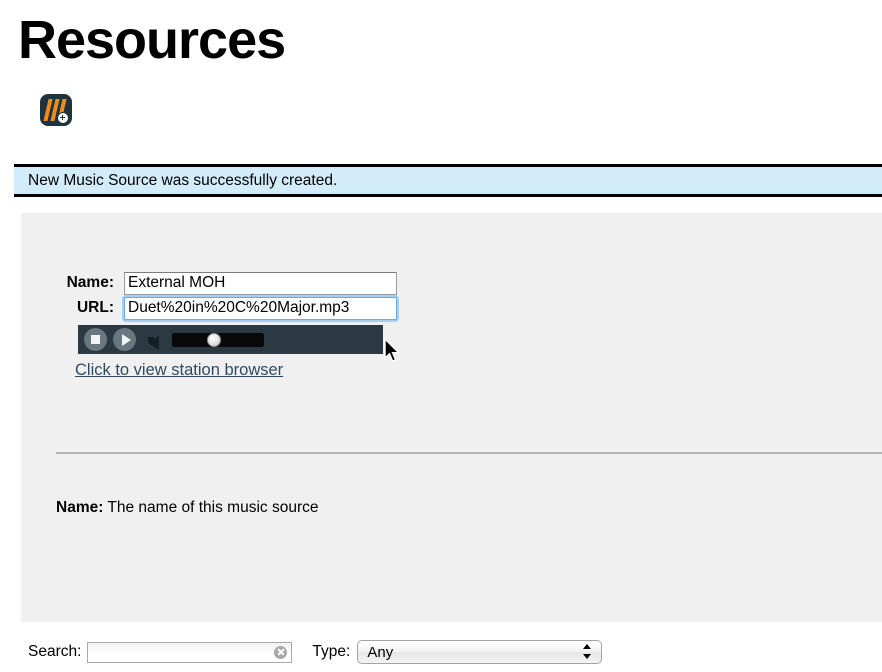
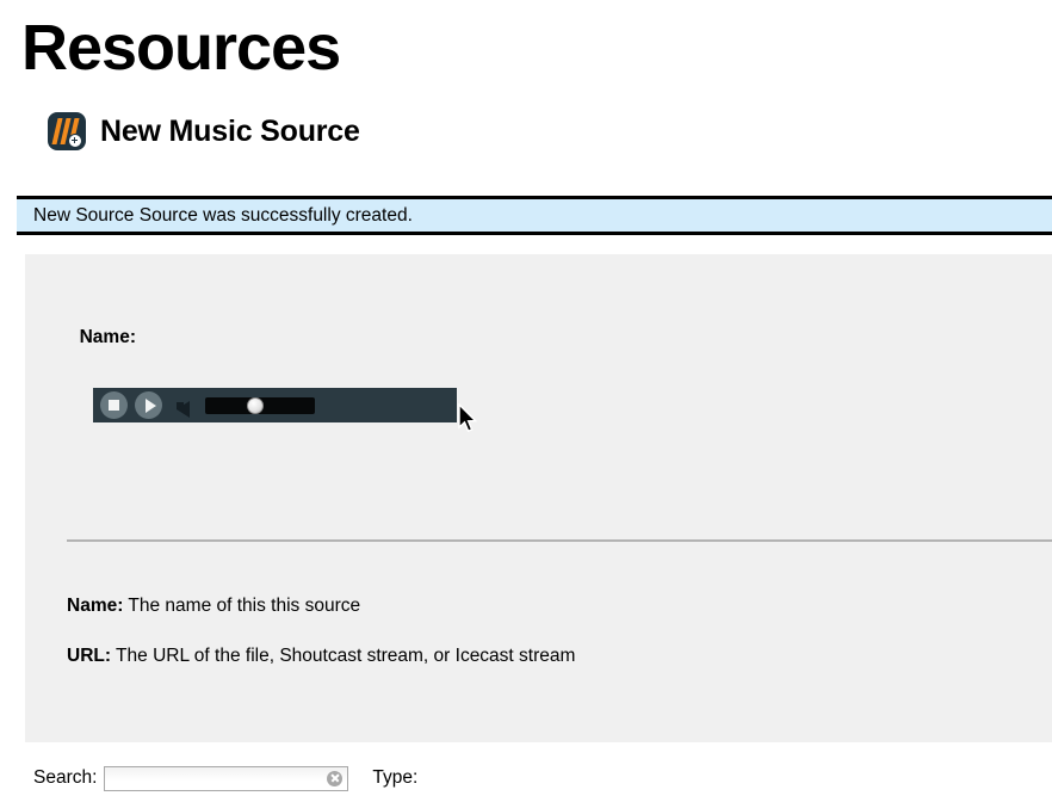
  Resources
+ New Music Source
- New Music Source was successfully created.
+ New Source Source was successfully created.
  Name:
- External MOH
- URL:
- Duet%20in%20C%20Major.mp3
- Click to view station browser
- Name: The name of this music source
+ Name: The name of this this source
+ URL: The URL of the file, Shoutcast stream, or Icecast stream
  Search:
  Type:
- Any
